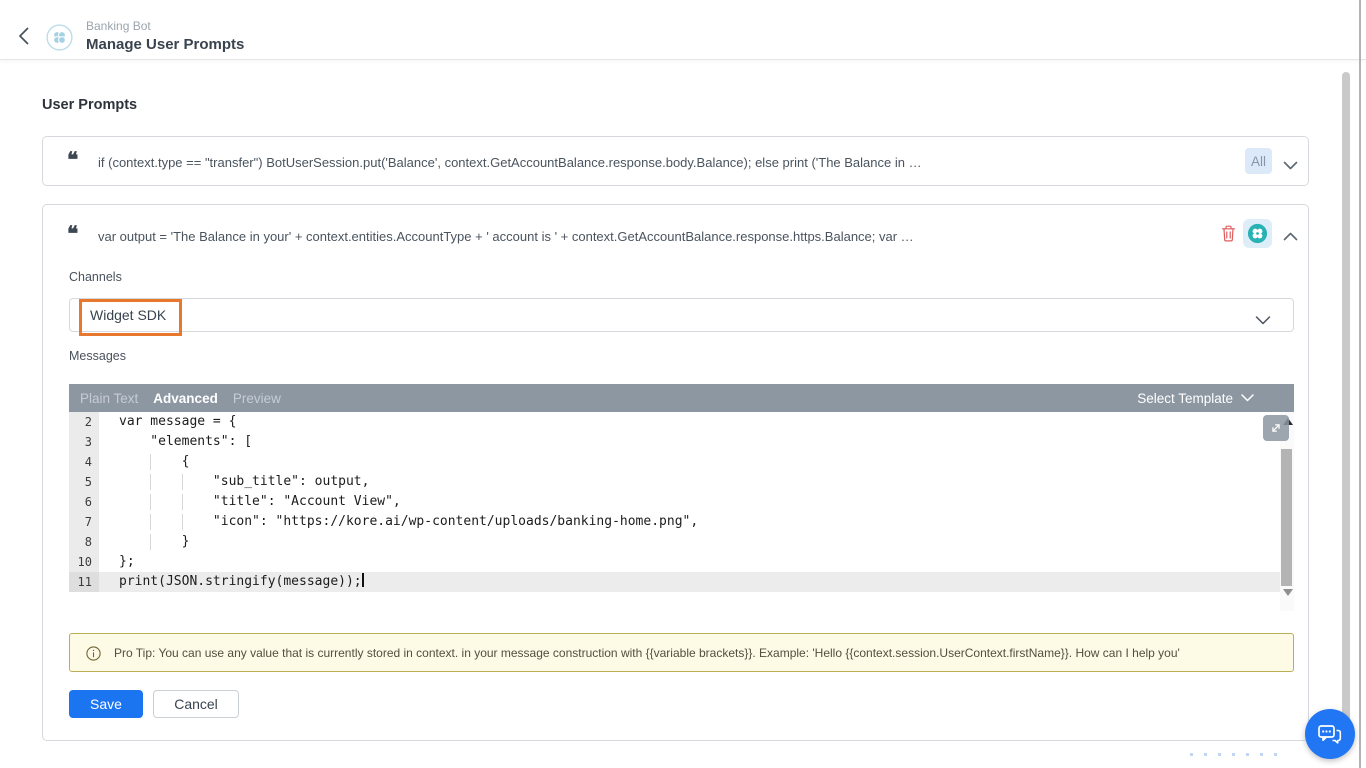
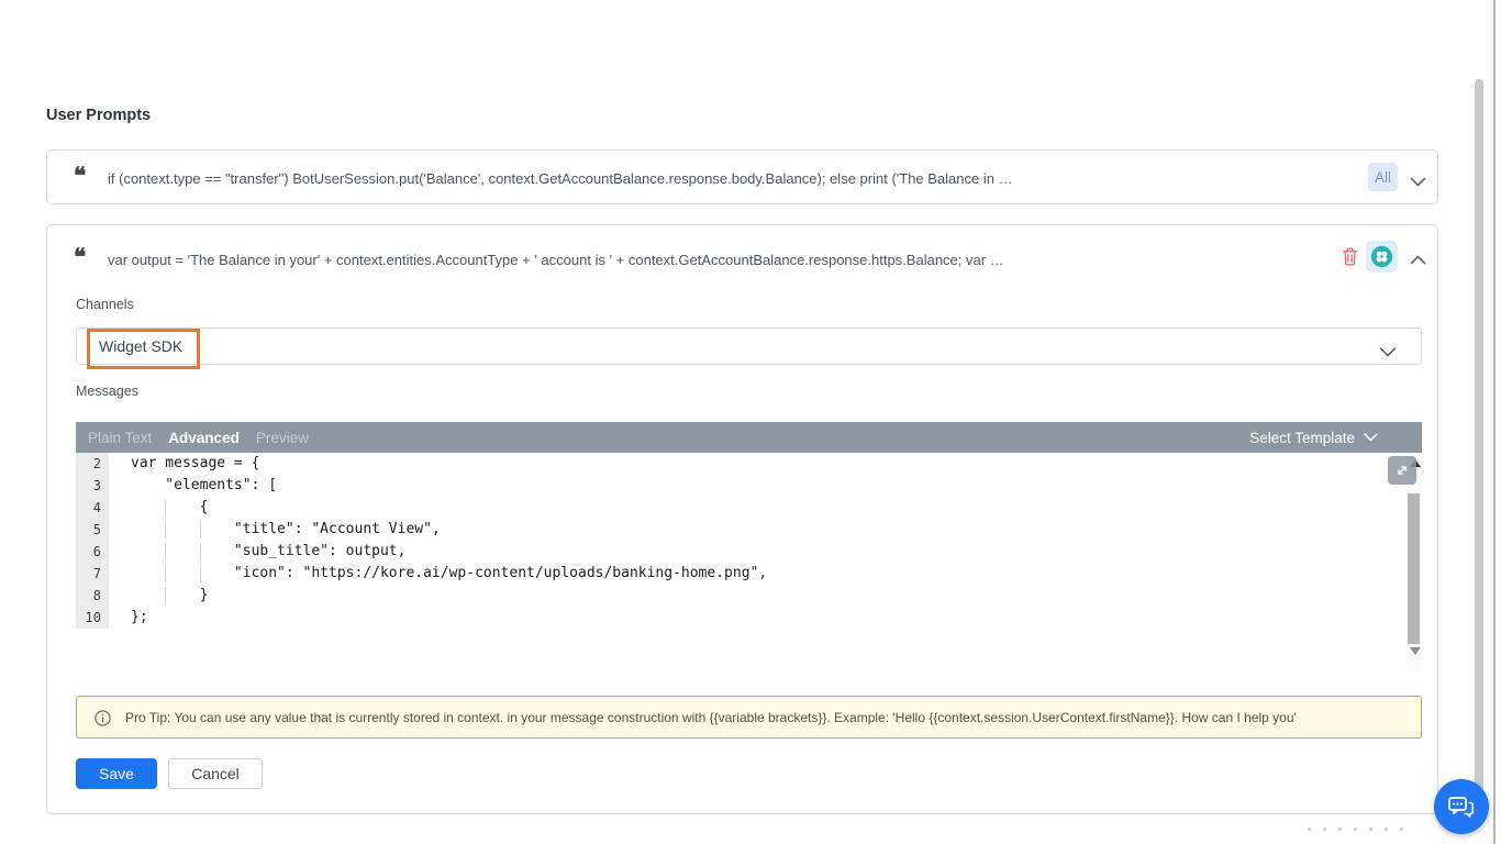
- Banking Bot
- Manage User Prompts
  User Prompts
  ❝
  if (context.type == "transfer") BotUserSession.put('Balance', context.GetAccountBalance.response.body.Balance); else print ('The Balance in …
  All
  ❝
  var output = 'The Balance in your' + context.entities.AccountType + ' account is ' + context.GetAccountBalance.response.https.Balance; var …
  Channels
  Widget SDK
  Messages
  Plain Text
  Advanced
  Preview
  Select Template
  2
  var message = {
  3
  "elements": [
  4
  {
  5
- "sub_title": output,
+ "title": "Account View",
  6
- "title": "Account View",
+ "sub_title": output,
  7
  "icon": "https://kore.ai/wp-content/uploads/banking-home.png",
  8
  }
  10
  };
- 11
- print(JSON.stringify(message));
  Pro Tip: You can use any value that is currently stored in context. in your message construction with {{variable brackets}}. Example: 'Hello {{context.session.UserContext.firstName}}. How can I help you'
  Save
  Cancel
